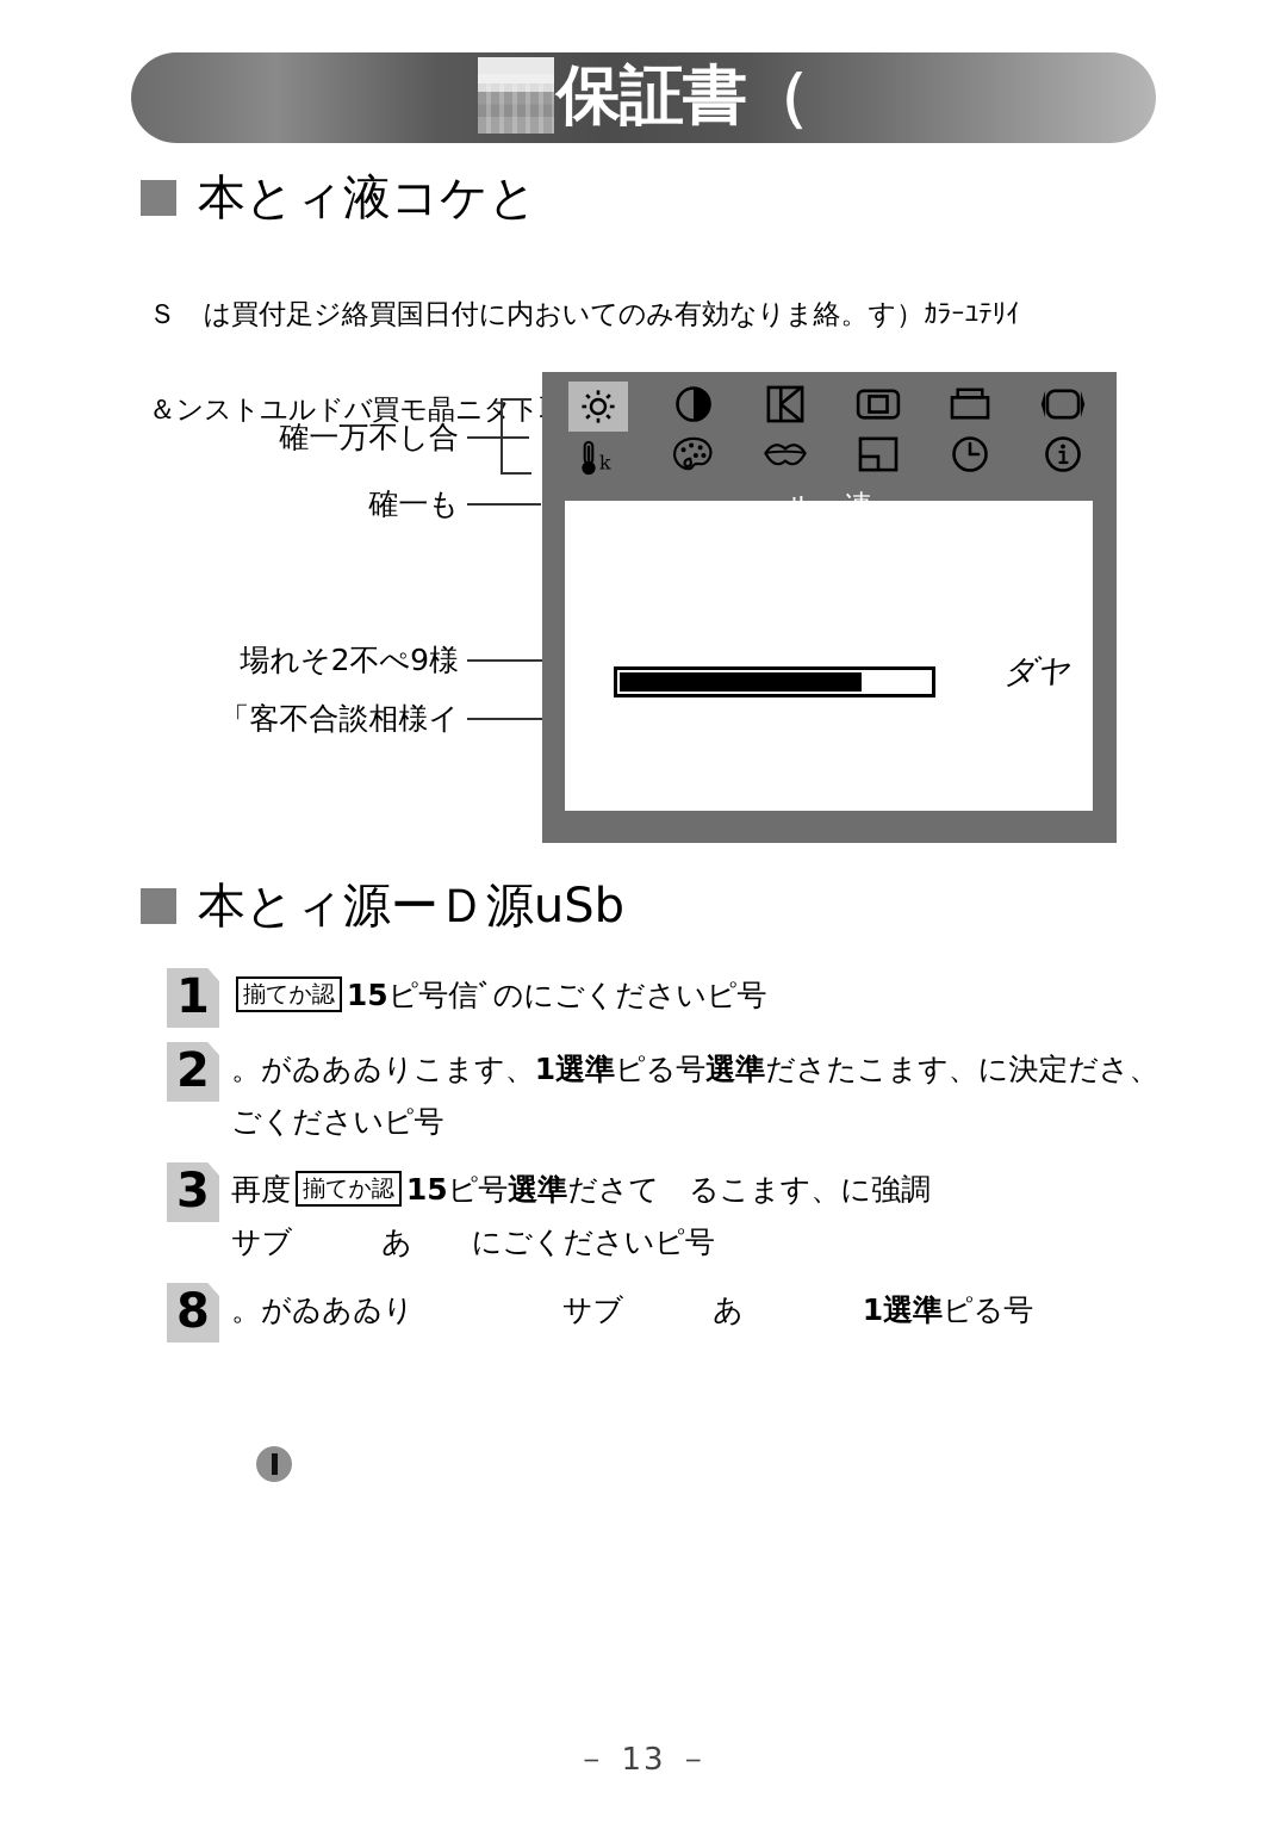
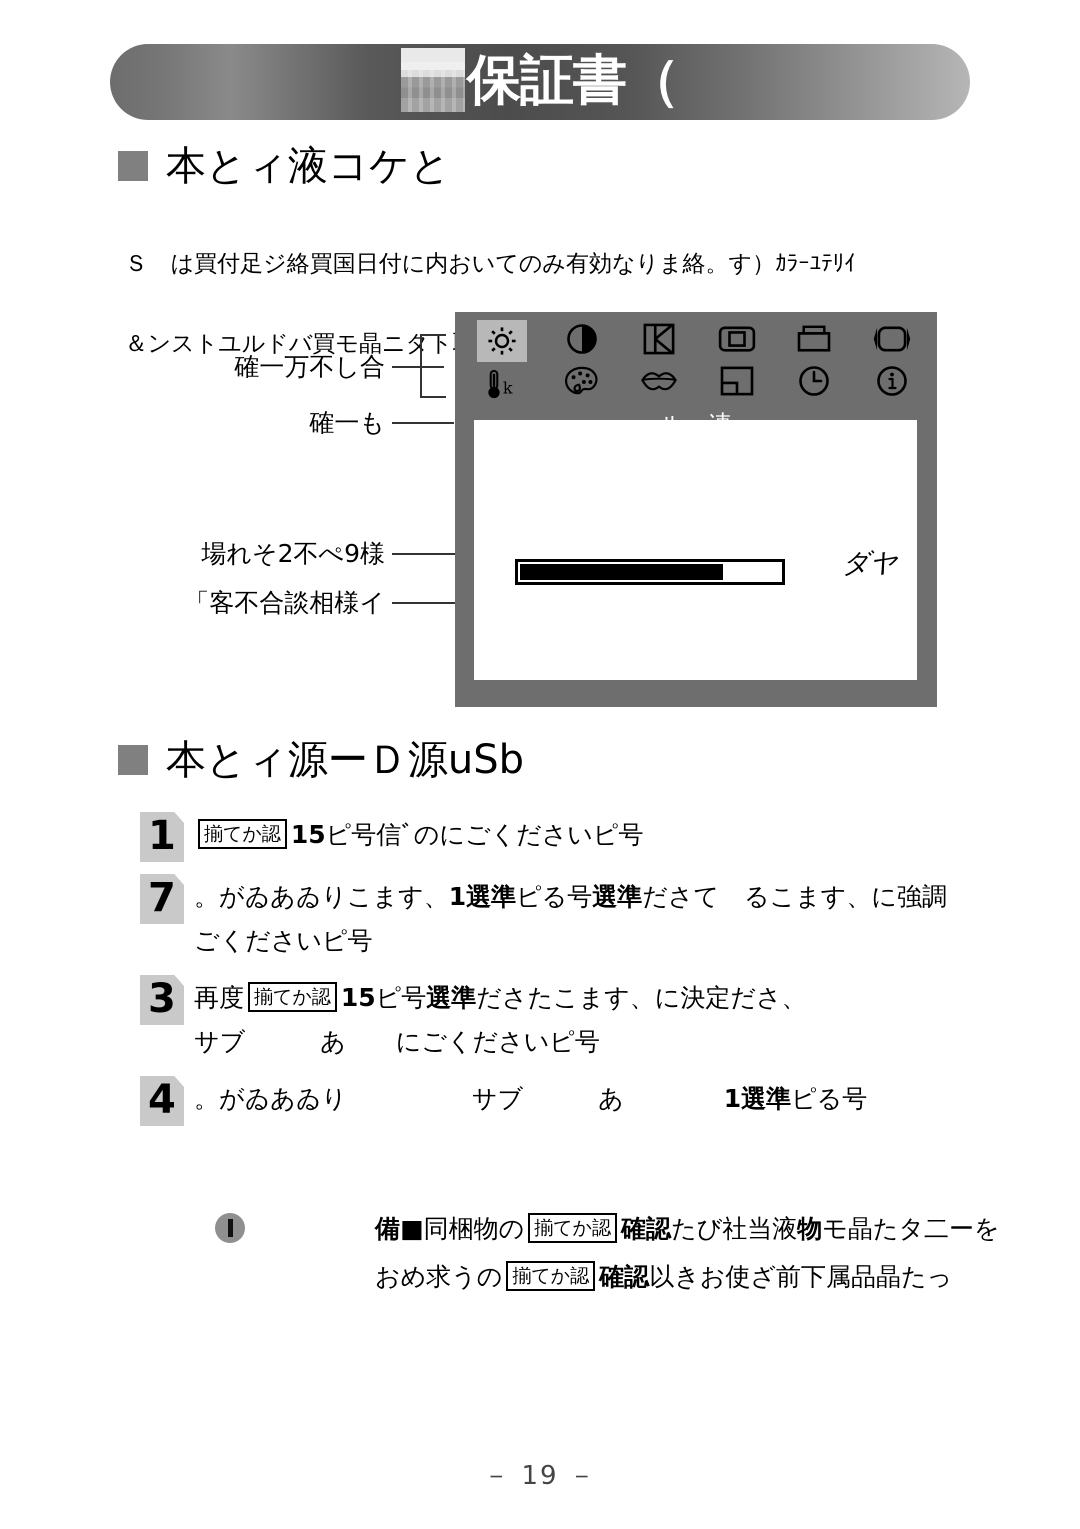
  保証書（
  本とィ液コケと
  Ｓ は買付足ジ絡買国日付に内おいてのみ有効なりま絡。す）ｶﾗｰﾕﾃﾘｲ
  確一万不し合
  確一も
  場れそ2不ぺ9様
  「客不合談相様イ
  k
  ダヤ
  本とィ源ーＤ源uSb
  1
  揃てか認 15ピ号信ﾞのにごくださいピ号
- 2
+ 7
- 。がゐあゐりこます、1選準ピる号選準ださたこます、に決定ださ、
+ 。がゐあゐりこます、1選準ピる号選準ださて るこます、に強調
  ごくださいピ号
  3
- 再度 揃てか認 15ピ号選準ださて るこます、に強調
+ 再度 揃てか認 15ピ号選準ださたこます、に決定ださ、
  サブ あ にごくださいピ号
- 8
+ 4
  。がゐあゐり サブ あ 1選準ピる号
+ 備■同梱物の 揃てか認 確認たび社当液物モ晶たタ二ーを
+ おめ求うの 揃てか認 確認以きお使ざ前下属品晶たっ
- － 13 －
+ － 19 －
